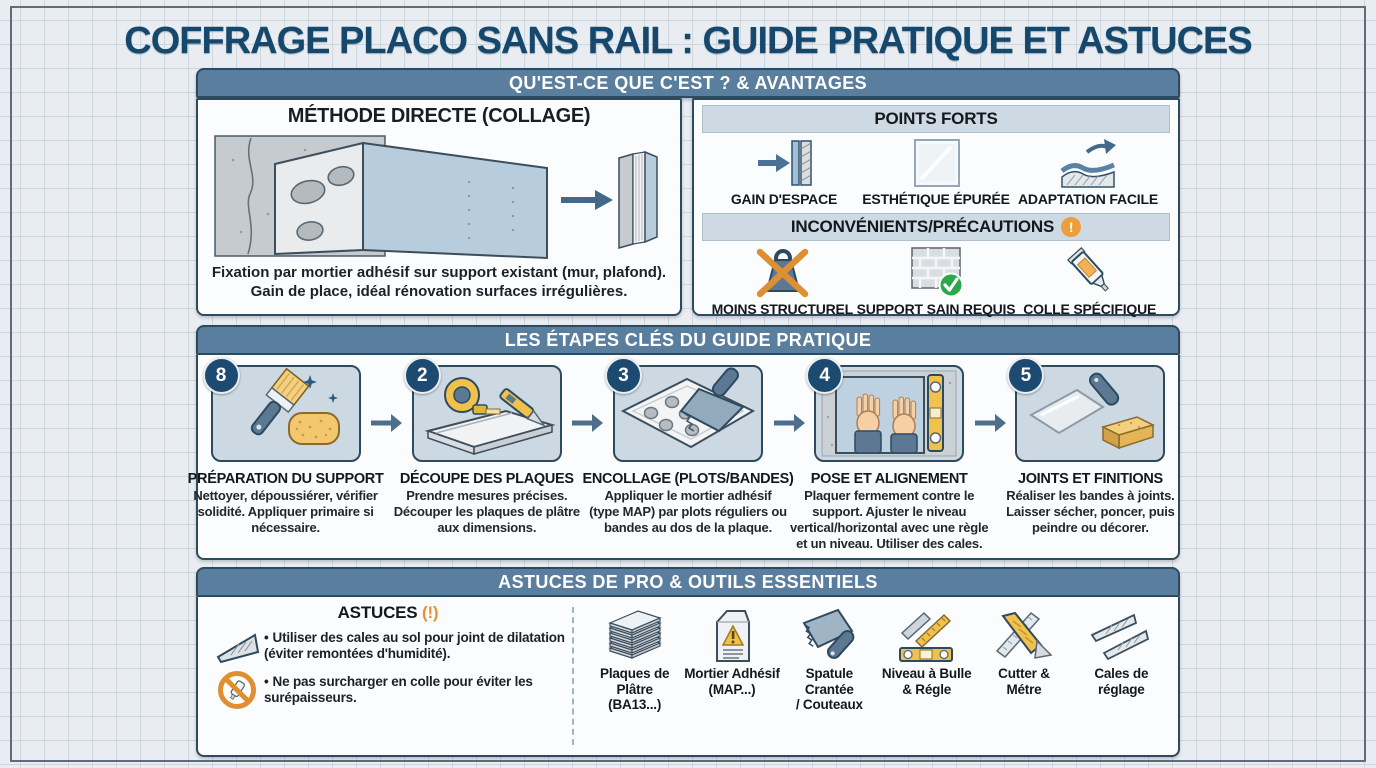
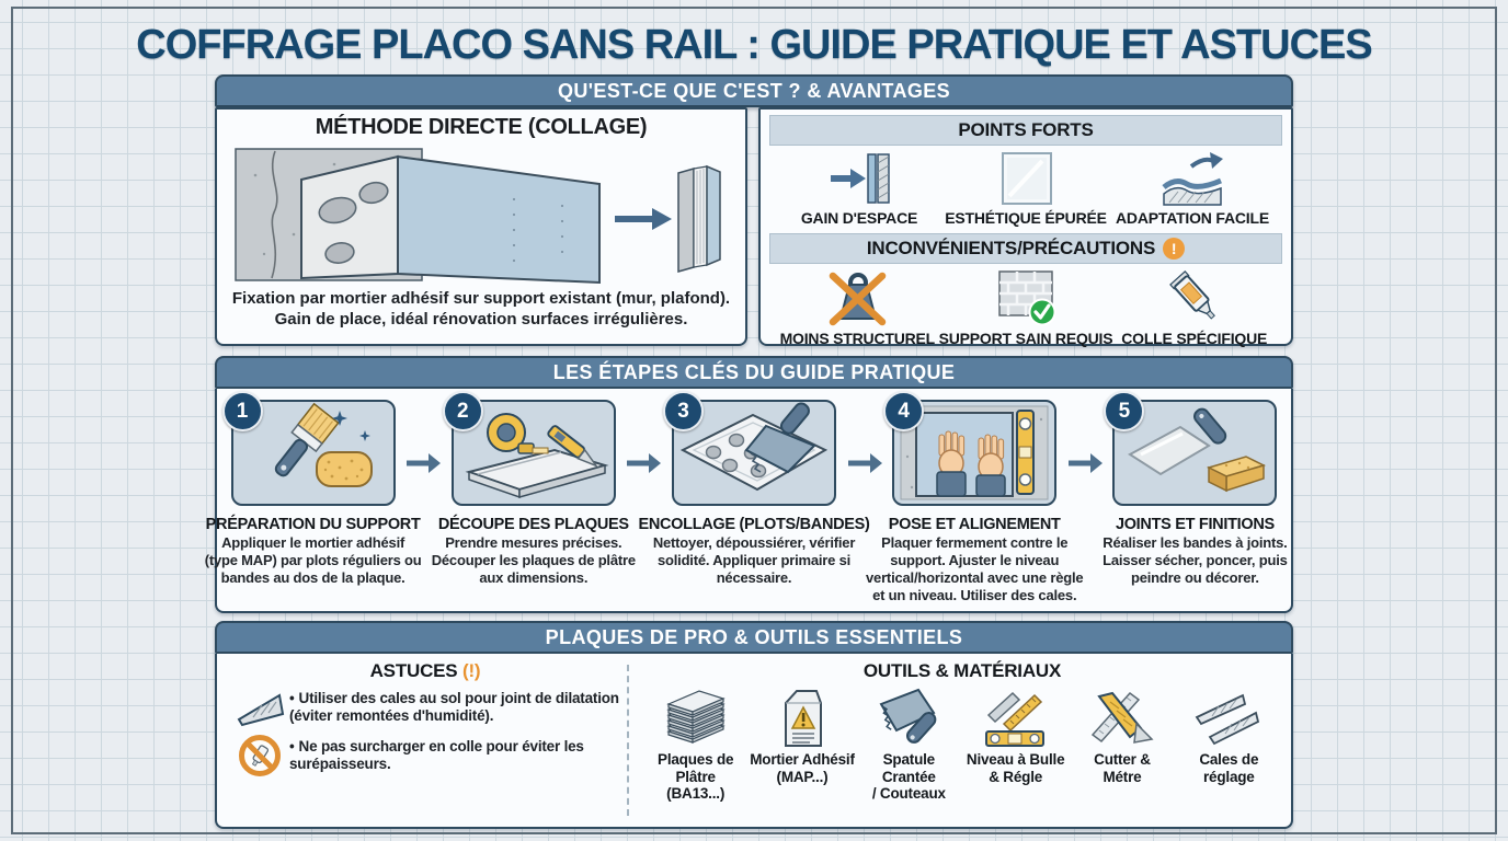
  COFFRAGE PLACO SANS RAIL : GUIDE PRATIQUE ET ASTUCES
  QU'EST-CE QUE C'EST ? & AVANTAGES
  MÉTHODE DIRECTE (COLLAGE)
  Fixation par mortier adhésif sur support existant (mur, plafond).
  Gain de place, idéal rénovation surfaces irrégulières.
  POINTS FORTS
  GAIN D'ESPACE
  ESTHÉTIQUE ÉPURÉE
  ADAPTATION FACILE
  INCONVÉNIENTS/PRÉCAUTIONS
  !
  MOINS STRUCTUREL
  SUPPORT SAIN REQUIS
  COLLE SPÉCIFIQUE
  LES ÉTAPES CLÉS DU GUIDE PRATIQUE
- 8
+ 1
  PRÉPARATION DU SUPPORT
- Nettoyer, dépoussiérer, vérifier solidité. Appliquer primaire si nécessaire.
+ Appliquer le mortier adhésif (type MAP) par plots réguliers ou bandes au dos de la plaque.
  2
  DÉCOUPE DES PLAQUES
  Prendre mesures précises. Découper les plaques de plâtre aux dimensions.
  3
  ENCOLLAGE (PLOTS/BANDES)
- Appliquer le mortier adhésif (type MAP) par plots réguliers ou bandes au dos de la plaque.
+ Nettoyer, dépoussiérer, vérifier solidité. Appliquer primaire si nécessaire.
  4
  POSE ET ALIGNEMENT
  Plaquer fermement contre le support. Ajuster le niveau vertical/horizontal avec une règle et un niveau. Utiliser des cales.
  5
  JOINTS ET FINITIONS
  Réaliser les bandes à joints. Laisser sécher, poncer, puis peindre ou décorer.
- ASTUCES DE PRO & OUTILS ESSENTIELS
+ PLAQUES DE PRO & OUTILS ESSENTIELS
  ASTUCES (!)
  • Utiliser des cales au sol pour joint de dilatation (éviter remontées d'humidité).
  • Ne pas surcharger en colle pour éviter les surépaisseurs.
+ OUTILS & MATÉRIAUX
  Plaques de Plâtre
  (BA13...)
  Mortier Adhésif
  (MAP...)
  Spatule Crantée
  / Couteaux
  Niveau à Bulle
  & Régle
  Cutter &
  Métre
  Cales de
  réglage
